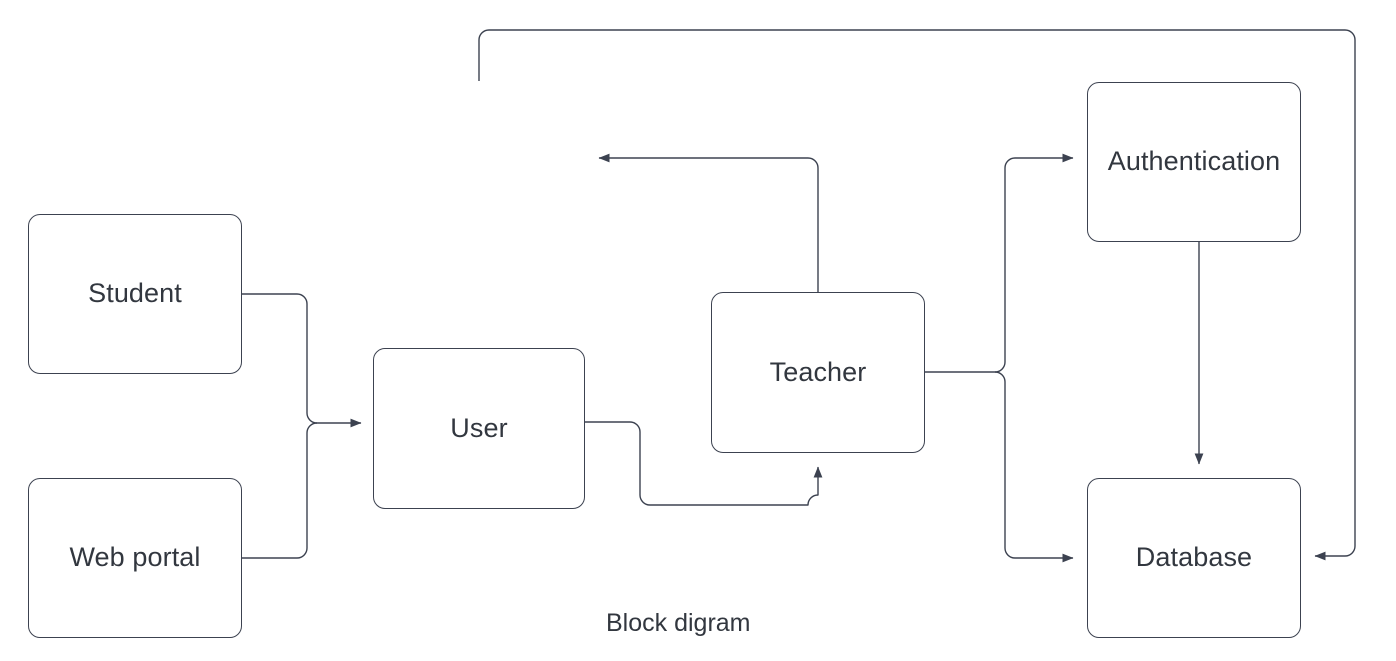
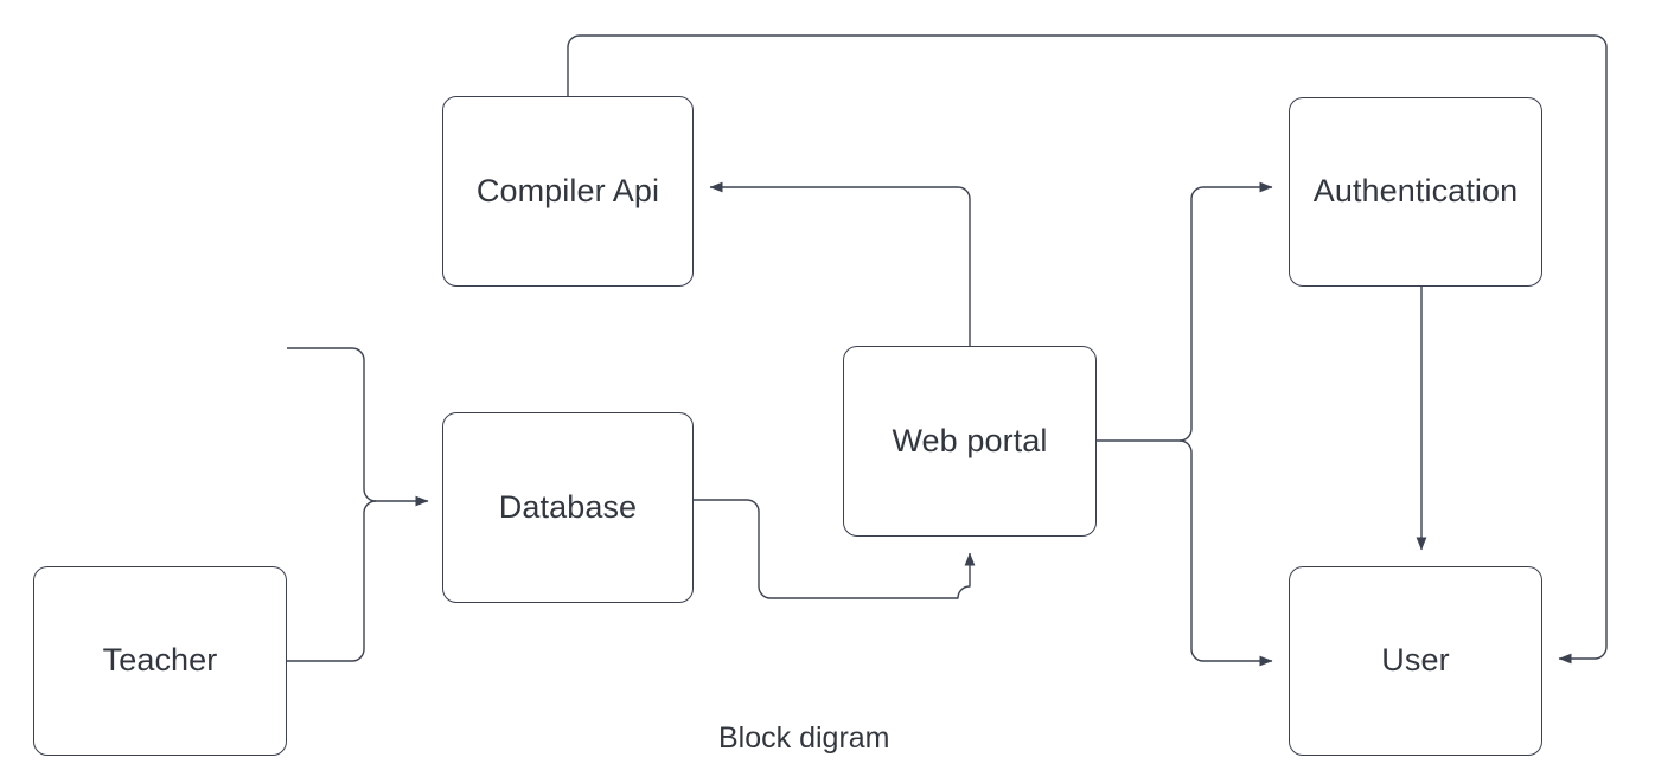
- Student
- Web portal
+ Teacher
+ Compiler Api
- User
+ Database
- Teacher
+ Web portal
  Authentication
- Database
+ User
  Block digram
